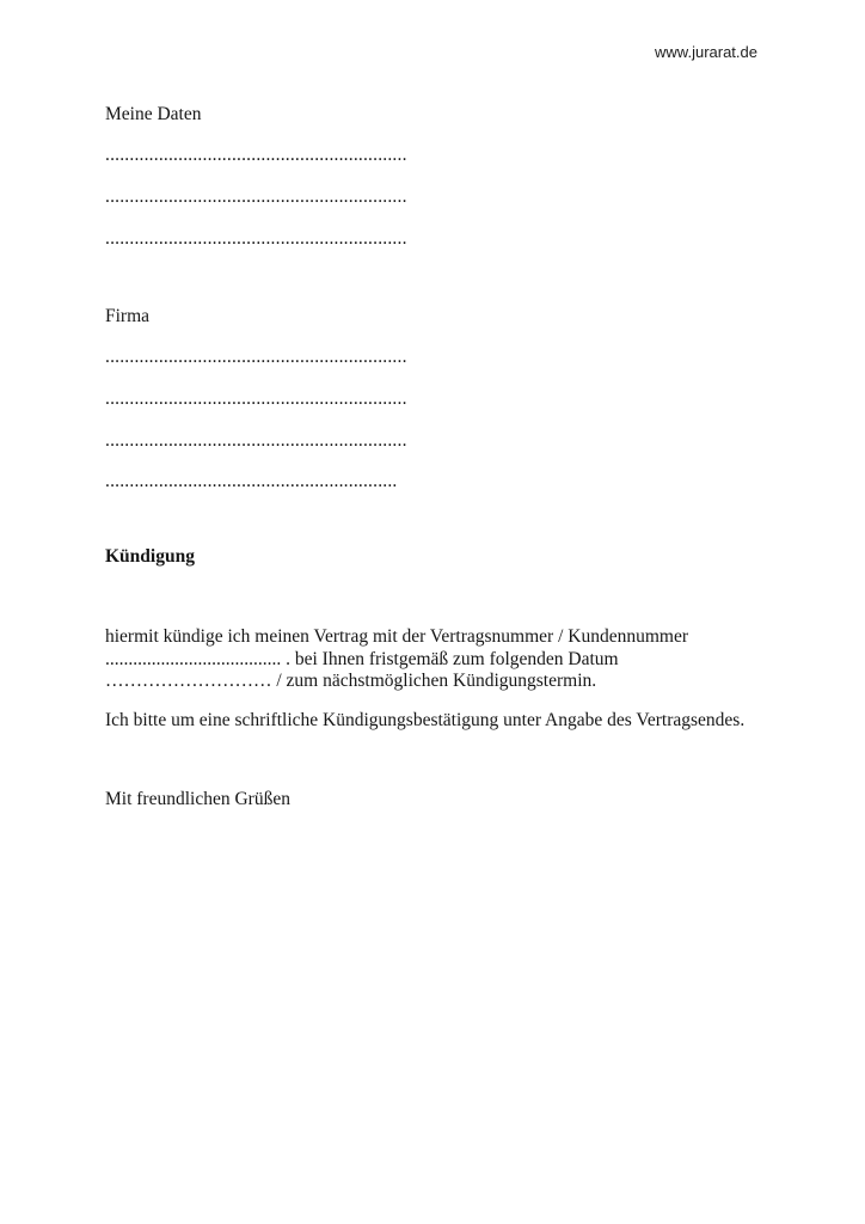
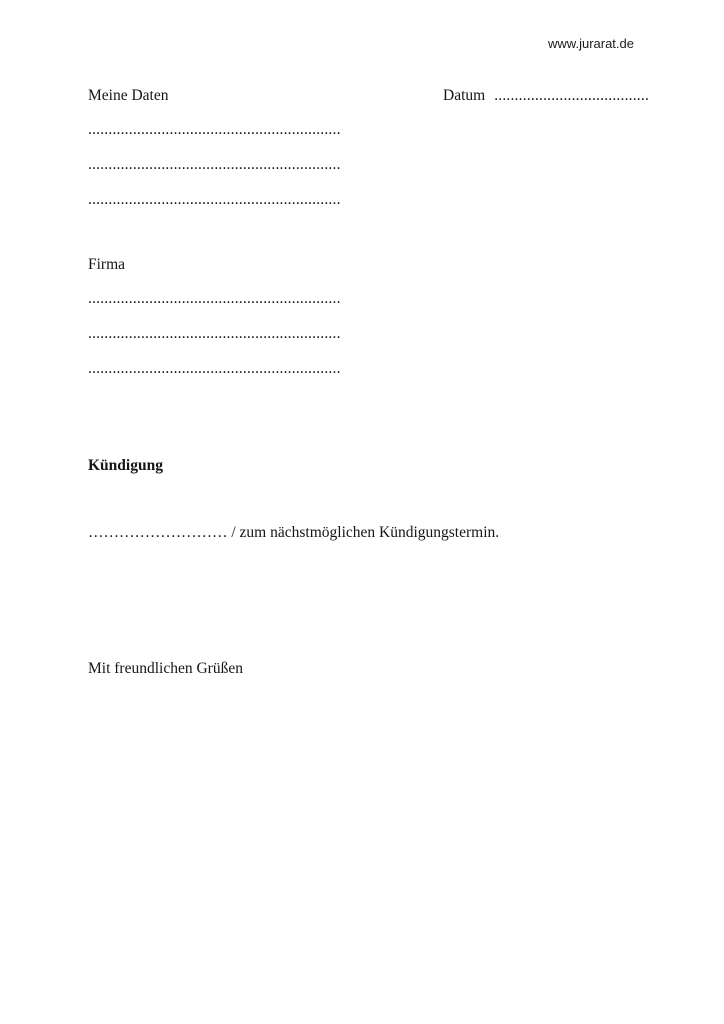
  www.jurarat.de
  Meine Daten
+ Datum
+ ......................................
  ..............................................................
  ..............................................................
  ..............................................................
  Firma
  ..............................................................
  ..............................................................
  ..............................................................
- ............................................................
  Kündigung
- hiermit kündige ich meinen Vertrag mit der Vertragsnummer / Kundennummer
- ...................................... . bei Ihnen fristgemäß zum folgenden Datum
  ……………………… / zum nächstmöglichen Kündigungstermin.
- Ich bitte um eine schriftliche Kündigungsbestätigung unter Angabe des Vertragsendes.
  Mit freundlichen Grüßen
